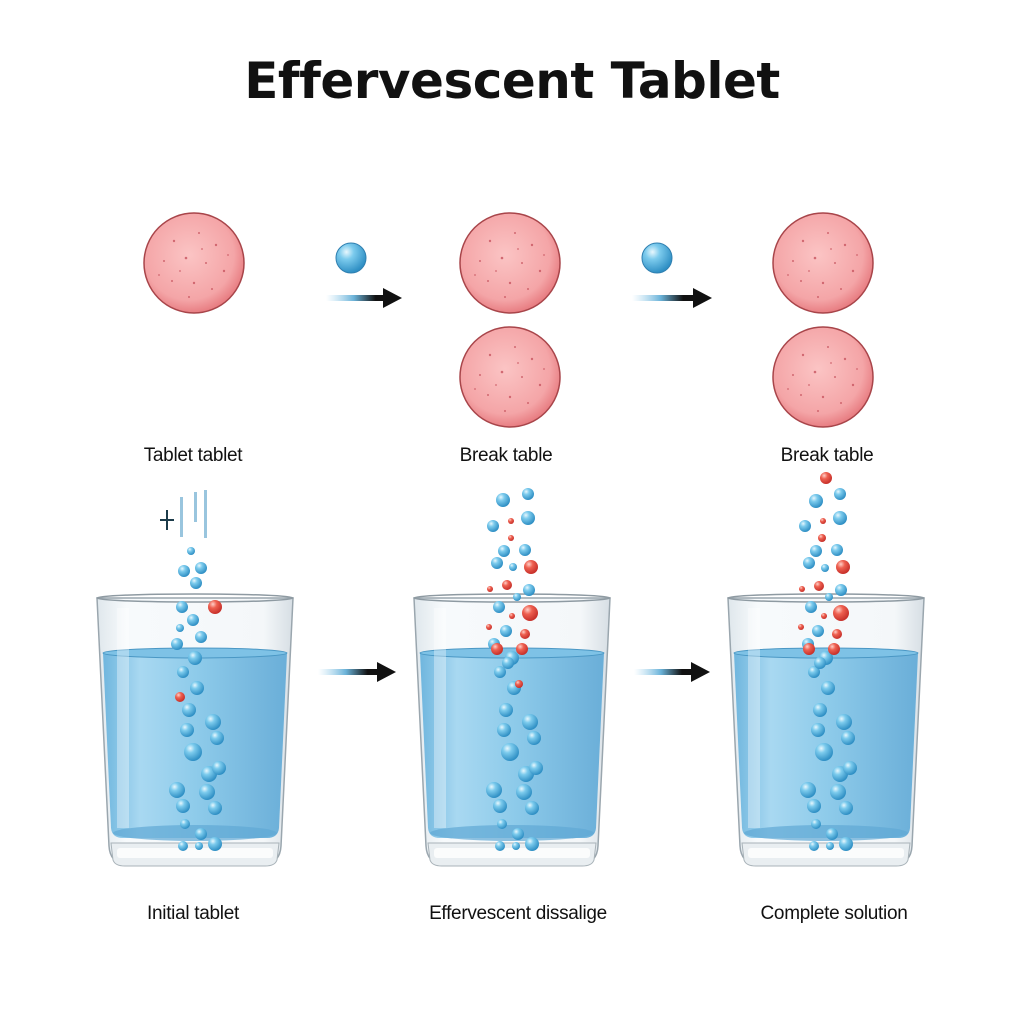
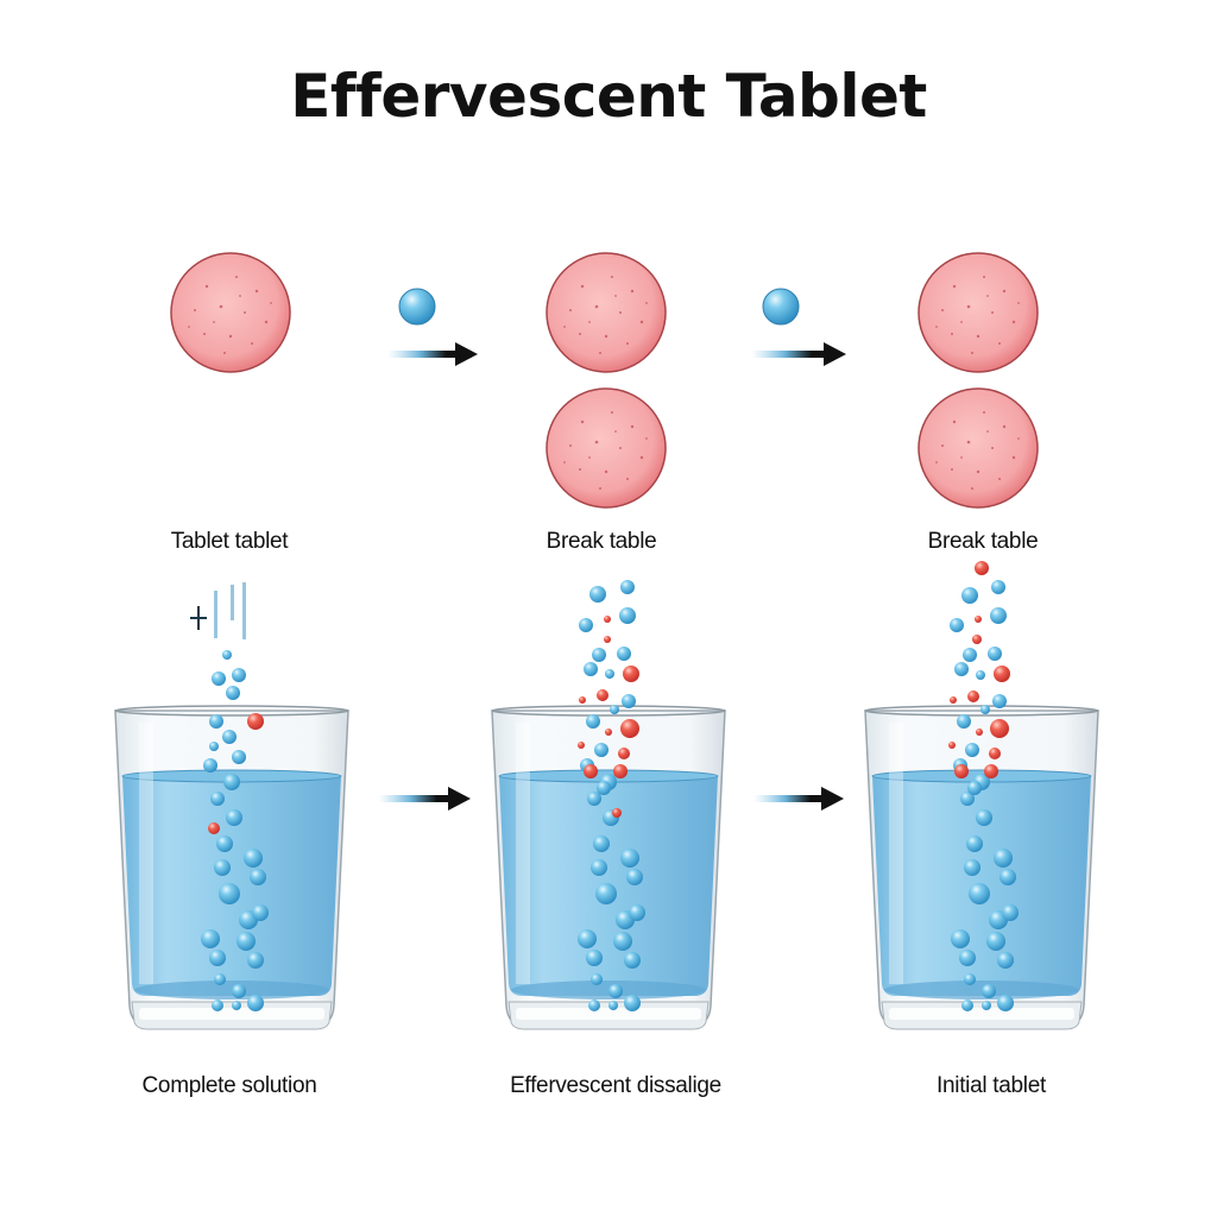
  Effervescent Tablet
  Tablet tablet
  Break table
  Break table
- Initial tablet
+ Complete solution
  Effervescent dissalige
- Complete solution
+ Initial tablet
